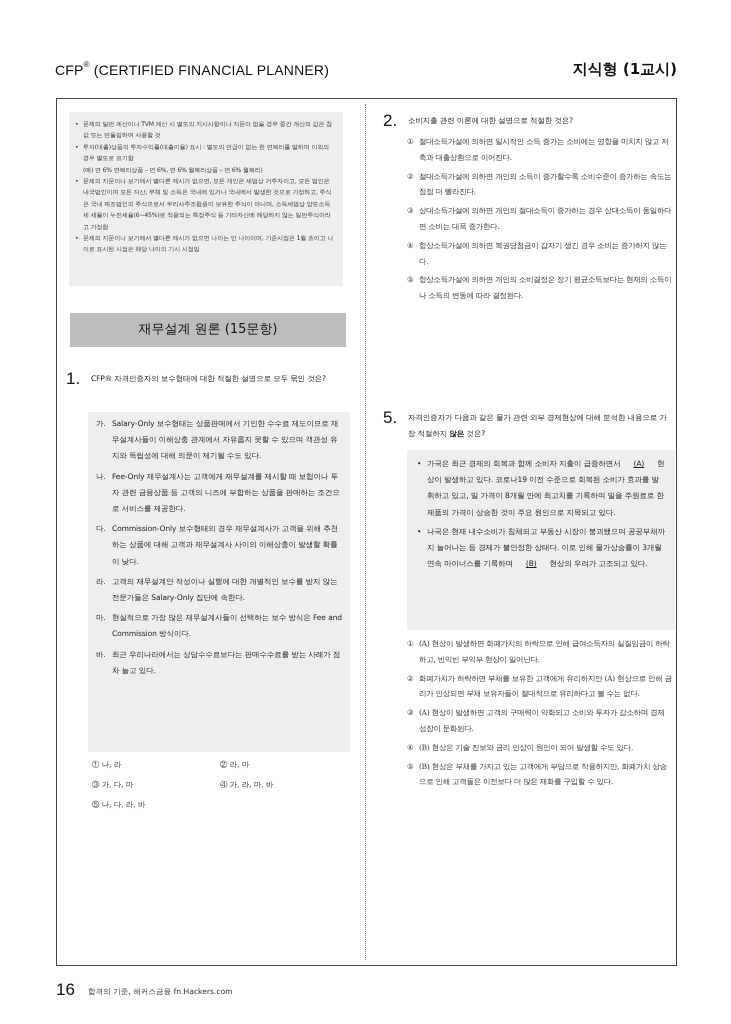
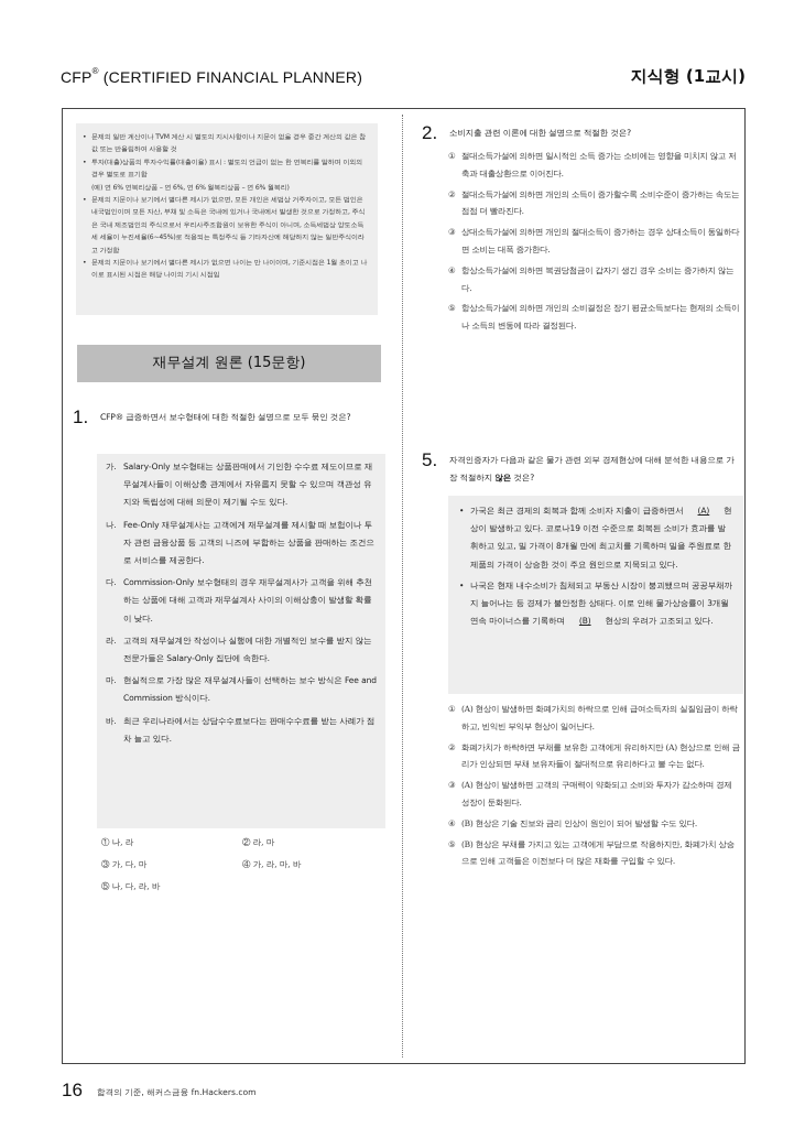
  CFP® (CERTIFIED FINANCIAL PLANNER)
  지식형 (1교시)
  재무설계 원론 (15문항)
  1.
- CFP® 자격인증자의 보수형태에 대한 적절한 설명으로 모두 묶인 것은?
+ CFP® 급증하면서 보수형태에 대한 적절한 설명으로 모두 묶인 것은?
  가.
  Salary-Only 보수형태는 상품판매에서 기인한 수수료 제도이므로 재무설계사들이 이해상충 관계에서 자유롭지 못할 수 있으며 객관성 유지와 독립성에 대해 의문이 제기될 수도 있다.
  나.
  Fee-Only 재무설계사는 고객에게 재무설계를 제시할 때 보험이나 투자 관련 금융상품 등 고객의 니즈에 부합하는 상품을 판매하는 조건으로 서비스를 제공한다.
  다.
  Commission-Only 보수형태의 경우 재무설계사가 고객을 위해 추천하는 상품에 대해 고객과 재무설계사 사이의 이해상충이 발생할 확률이 낮다.
  라.
  고객의 재무설계안 작성이나 실행에 대한 개별적인 보수를 받지 않는 전문가들은 Salary-Only 집단에 속한다.
  마.
  현실적으로 가장 많은 재무설계사들이 선택하는 보수 방식은 Fee and Commission 방식이다.
  바.
  최근 우리나라에서는 상담수수료보다는 판매수수료를 받는 사례가 점차 늘고 있다.
  ① 나, 라
  ② 라, 마
  ③ 가, 다, 마
  ④ 가, 라, 마, 바
  ⑤ 나, 다, 라, 바
  2.
  소비지출 관련 이론에 대한 설명으로 적절한 것은?
  ①
  절대소득가설에 의하면 일시적인 소득 증가는 소비에는 영향을 미치지 않고 저축과 대출상환으로 이어진다.
  ②
  절대소득가설에 의하면 개인의 소득이 증가할수록 소비수준이 증가하는 속도는 점점 더 빨라진다.
  ③
  상대소득가설에 의하면 개인의 절대소득이 증가하는 경우 상대소득이 동일하다면 소비는 대폭 증가한다.
  ④
  항상소득가설에 의하면 복권당첨금이 갑자기 생긴 경우 소비는 증가하지 않는다.
  ⑤
  항상소득가설에 의하면 개인의 소비결정은 장기 평균소득보다는 현재의 소득이나 소득의 변동에 따라 결정된다.
  5.
  자격인증자가 다음과 같은 물가 관련 외부 경제현상에 대해 분석한 내용으로 가장 적절하지 않은 것은?
  •
  가국은 최근 경제의 회복과 함께 소비자 지출이 급증하면서 (A) 현상이 발생하고 있다. 코로나19 이전 수준으로 회복된 소비가 효과를 발휘하고 있고, 밀 가격이 8개월 만에 최고치를 기록하며 밀을 주원료로 한 제품의 가격이 상승한 것이 주요 원인으로 지목되고 있다.
  •
  나국은 현재 내수소비가 침체되고 부동산 시장이 붕괴됐으며 공공부채까지 늘어나는 등 경제가 불안정한 상태다. 이로 인해 물가상승률이 3개월 연속 마이너스를 기록하며 (B) 현상의 우려가 고조되고 있다.
  ①
  (A) 현상이 발생하면 화폐가치의 하락으로 인해 급여소득자의 실질임금이 하락하고, 빈익빈 부익부 현상이 일어난다.
  ②
  화폐가치가 하락하면 부채를 보유한 고객에게 유리하지만 (A) 현상으로 인해 금리가 인상되면 부채 보유자들이 절대적으로 유리하다고 볼 수는 없다.
  ③
  (A) 현상이 발생하면 고객의 구매력이 약화되고 소비와 투자가 감소하며 경제 성장이 둔화된다.
  ④
  (B) 현상은 기술 진보와 금리 인상이 원인이 되어 발생할 수도 있다.
  ⑤
  (B) 현상은 부채를 가지고 있는 고객에게 부담으로 작용하지만, 화폐가치 상승으로 인해 고객들은 이전보다 더 많은 재화를 구입할 수 있다.
  16
  합격의 기준, 해커스금융 fn.Hackers.com
